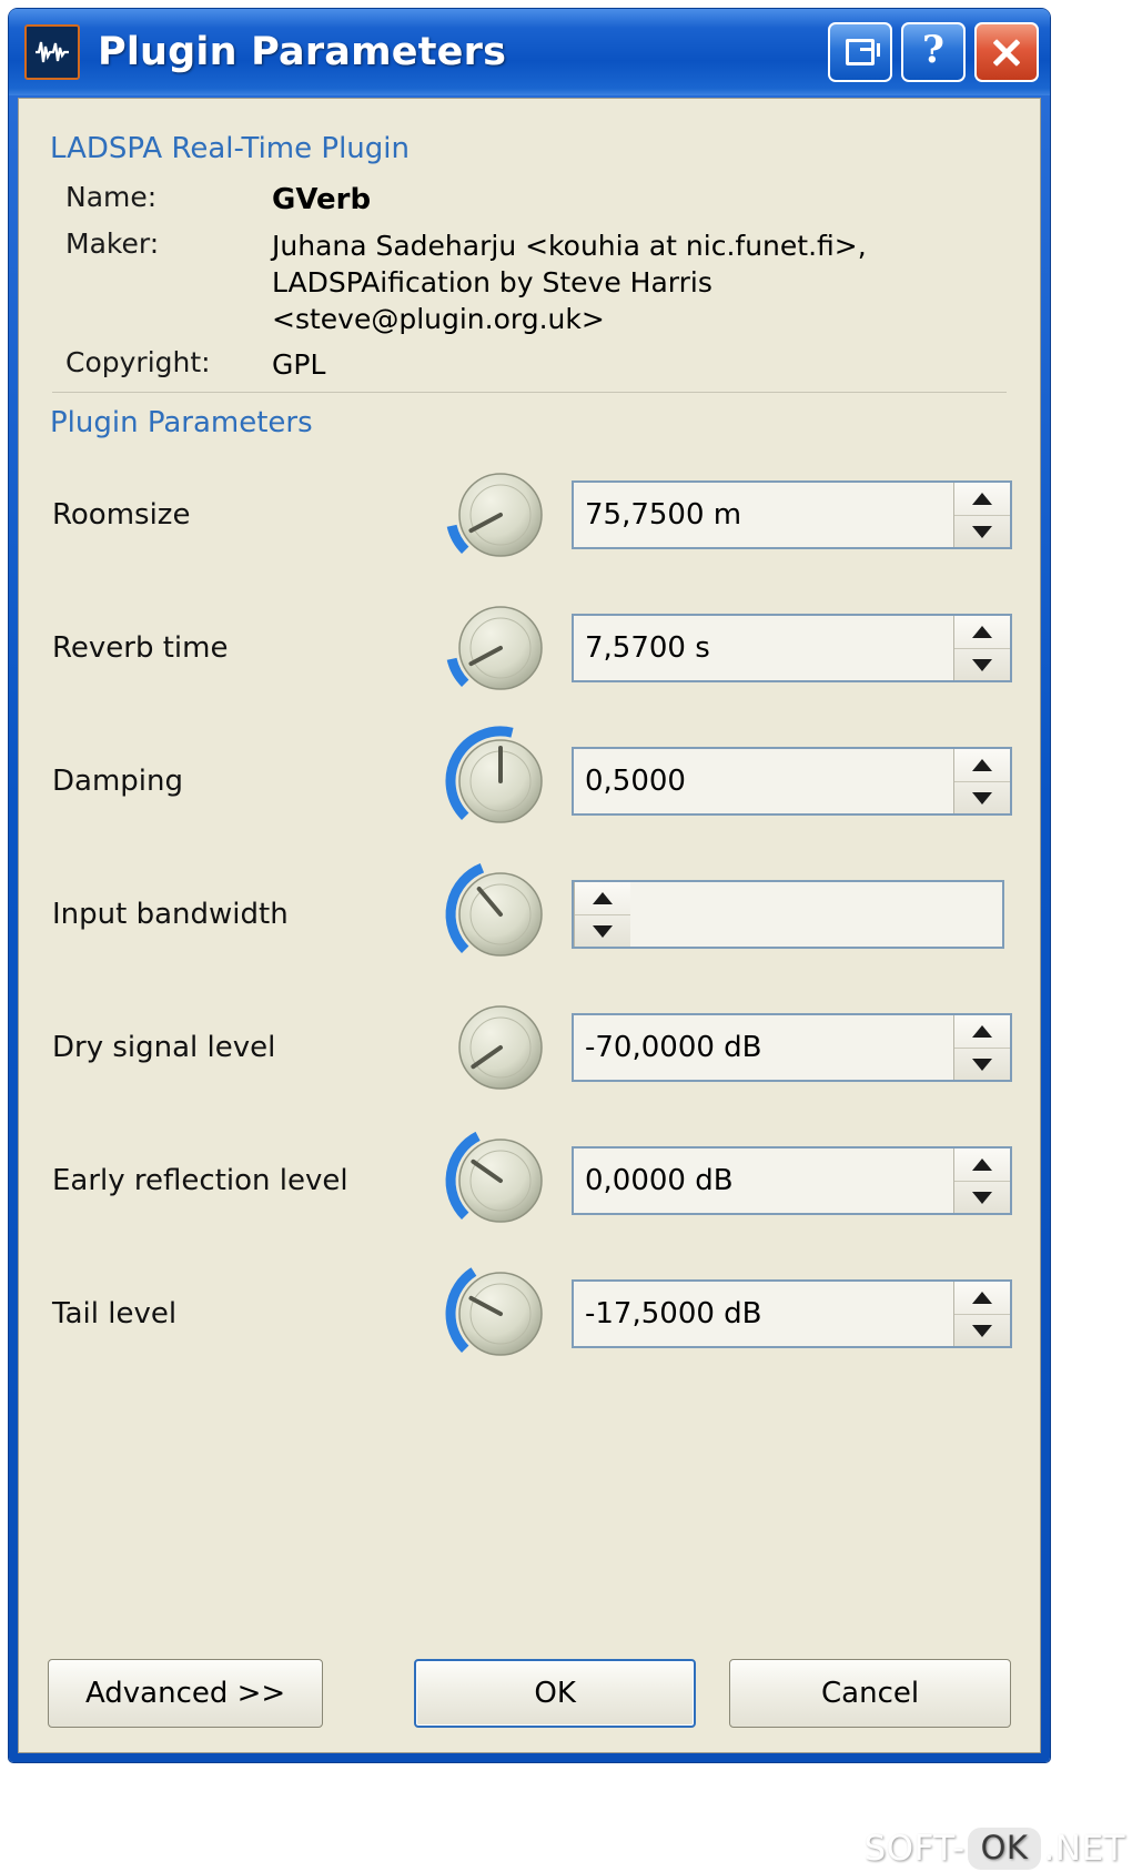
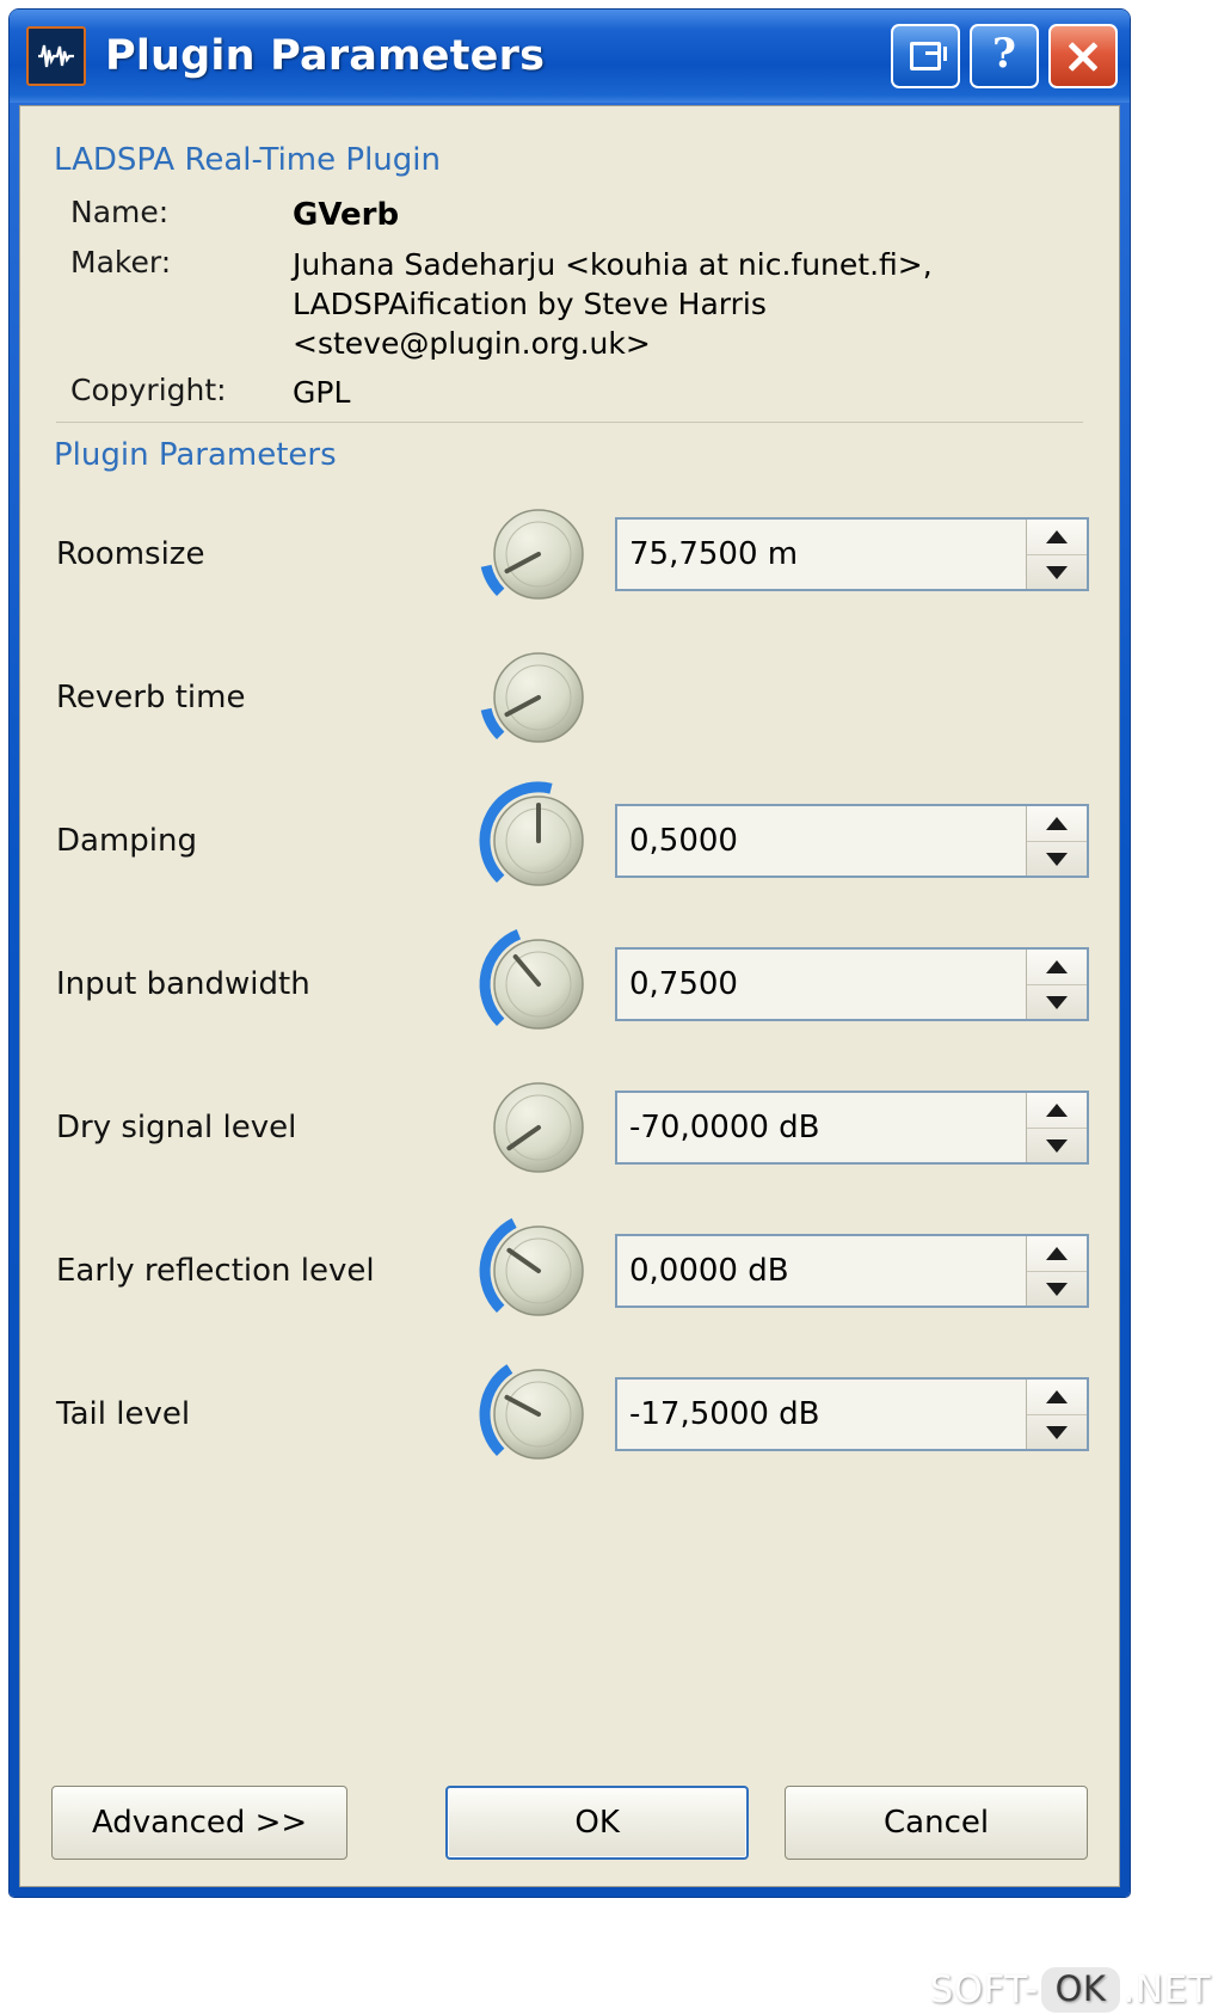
  Plugin Parameters
  ?
  LADSPA Real-Time Plugin
  Name:
  GVerb
  Maker:
  Juhana Sadeharju <kouhia at nic.funet.fi>, LADSPAification by Steve Harris <steve@plugin.org.uk>
  Copyright:
  GPL
  Plugin Parameters
  Roomsize
  75,7500 m
  Reverb time
- 7,5700 s
  Damping
  0,5000
  Input bandwidth
+ 0,7500
  Dry signal level
  -70,0000 dB
  Early reflection level
  0,0000 dB
  Tail level
  -17,5000 dB
  Advanced >>
  OK
  Cancel
  SOFT-
  OK
  .NET
